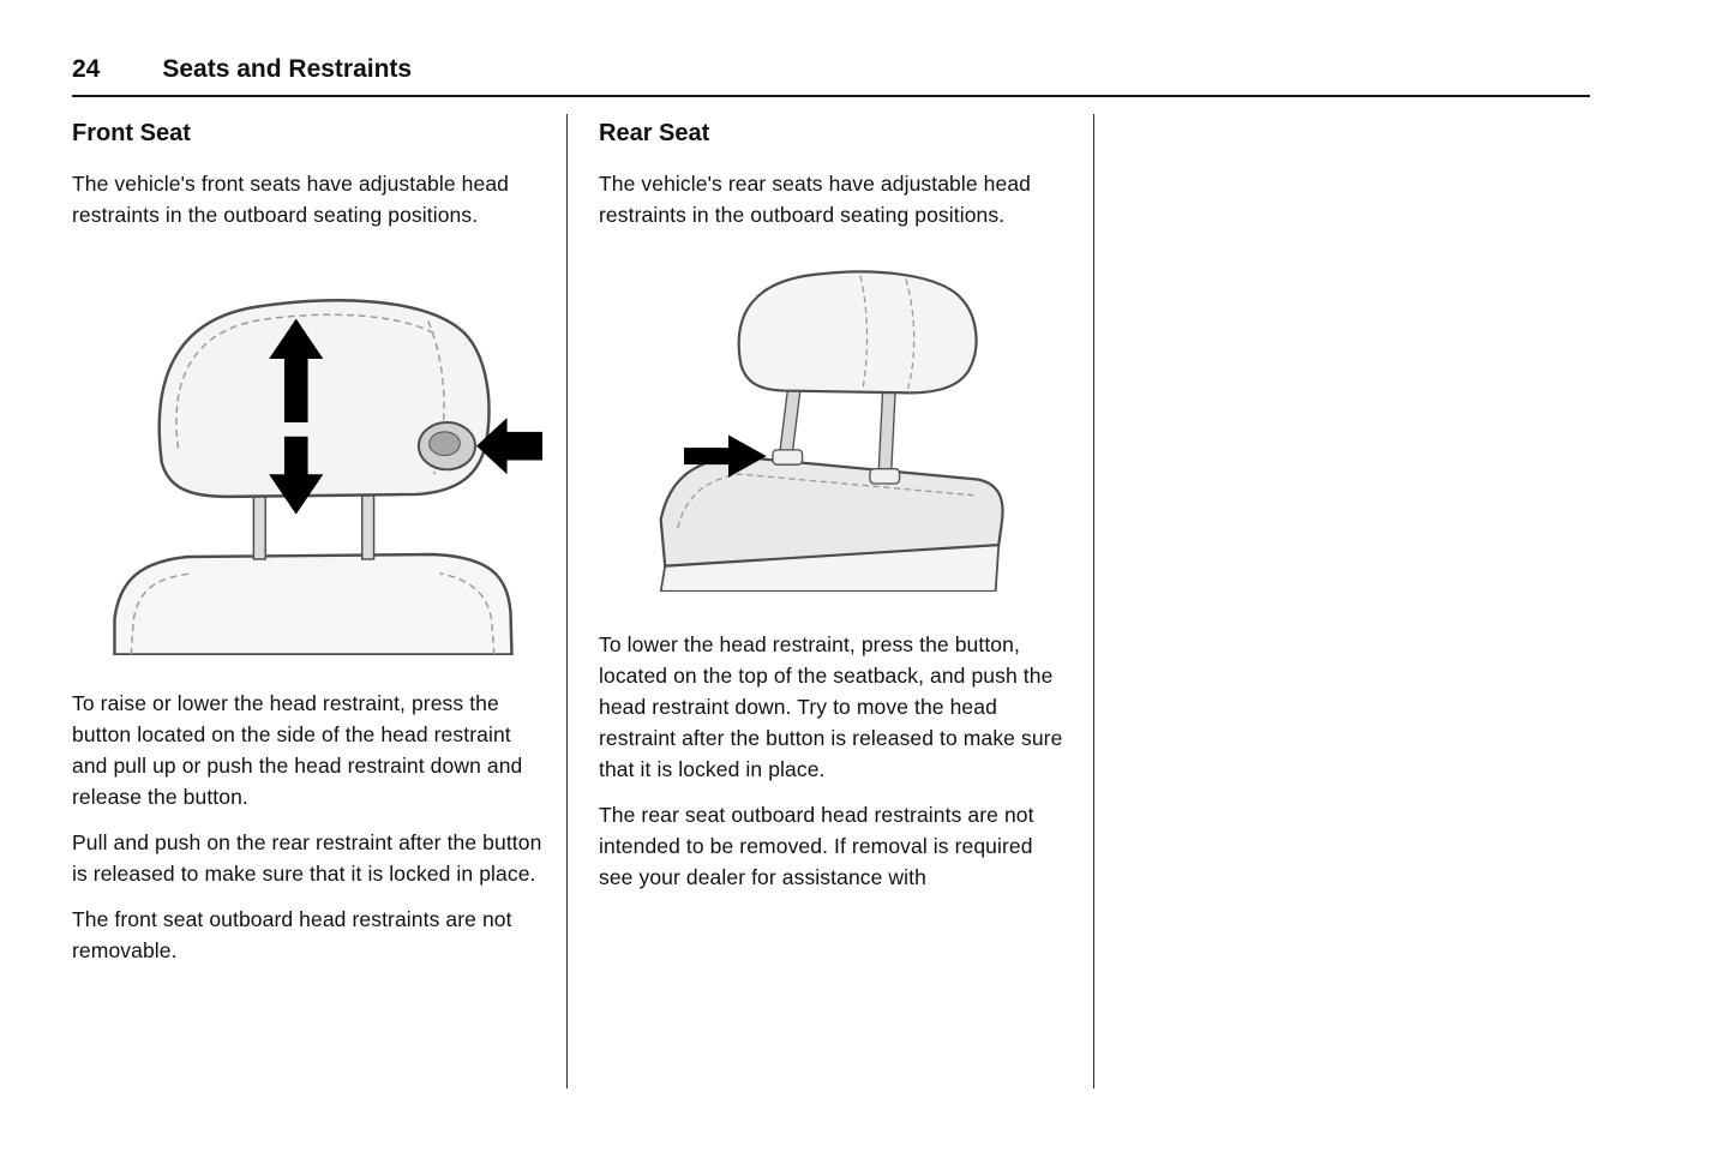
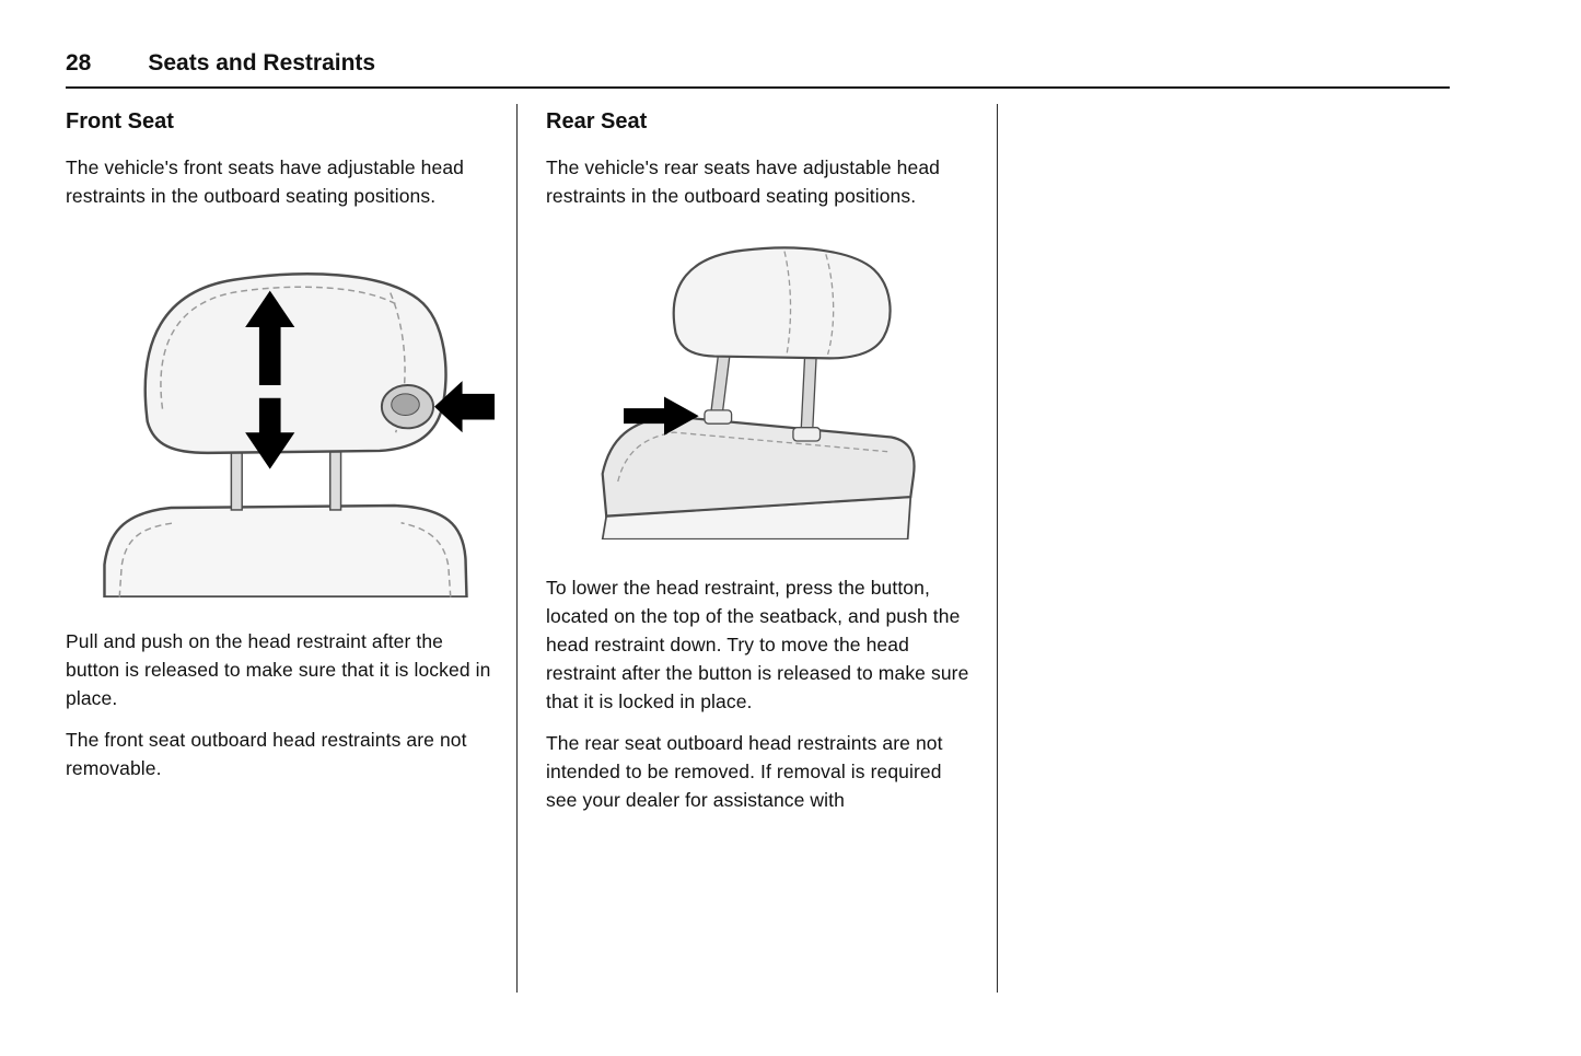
- 24
+ 28
  Seats and Restraints
  Front Seat
  The vehicle's front seats have adjustable head restraints in the outboard seating positions.
- To raise or lower the head restraint, press the button located on the side of the head restraint and pull up or push the head restraint down and release the button.
- Pull and push on the rear restraint after the button is released to make sure that it is locked in place.
+ Pull and push on the head restraint after the button is released to make sure that it is locked in place.
  The front seat outboard head restraints are not removable.
  Rear Seat
  The vehicle's rear seats have adjustable head restraints in the outboard seating positions.
  To lower the head restraint, press the button, located on the top of the seatback, and push the head restraint down. Try to move the head restraint after the button is released to make sure that it is locked in place.
  The rear seat outboard head restraints are not intended to be removed. If removal is required see your dealer for assistance with
